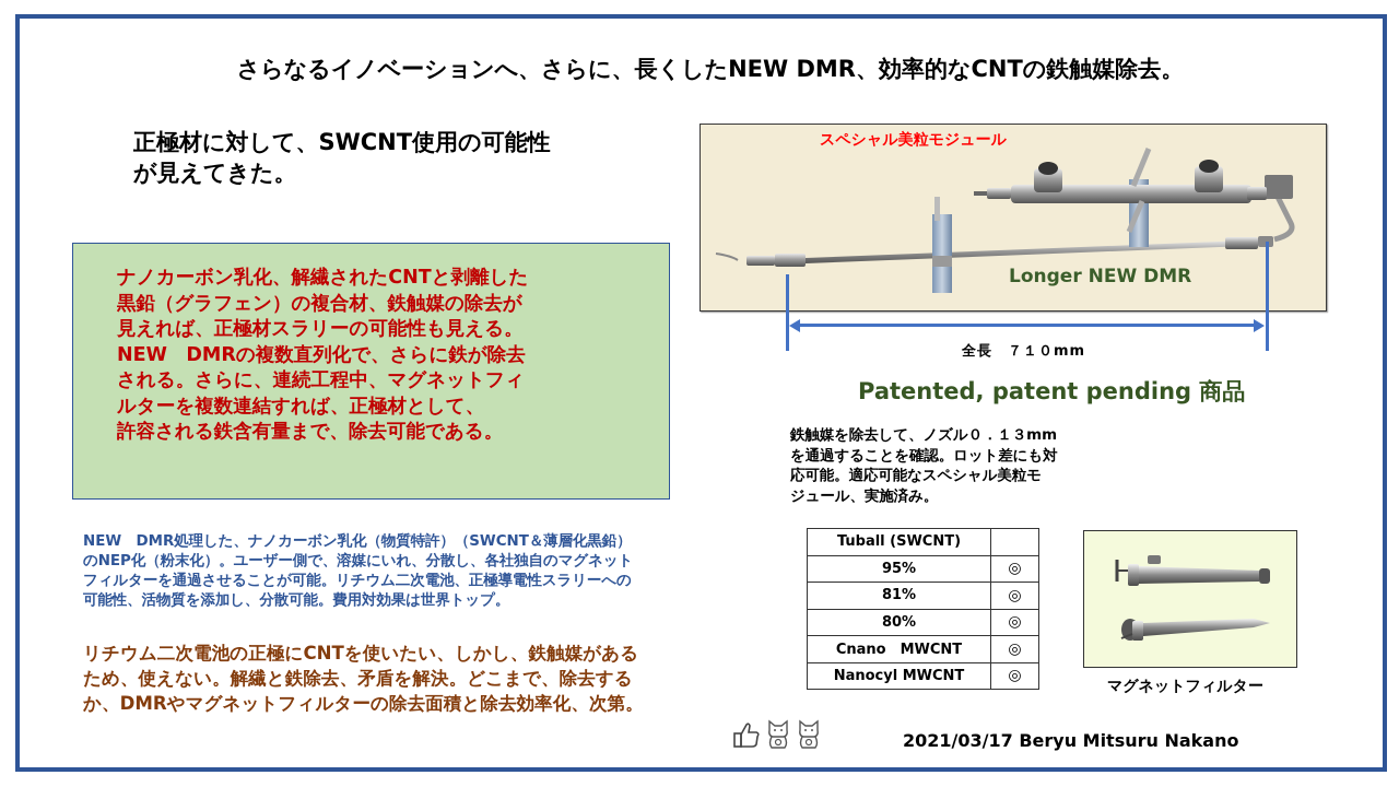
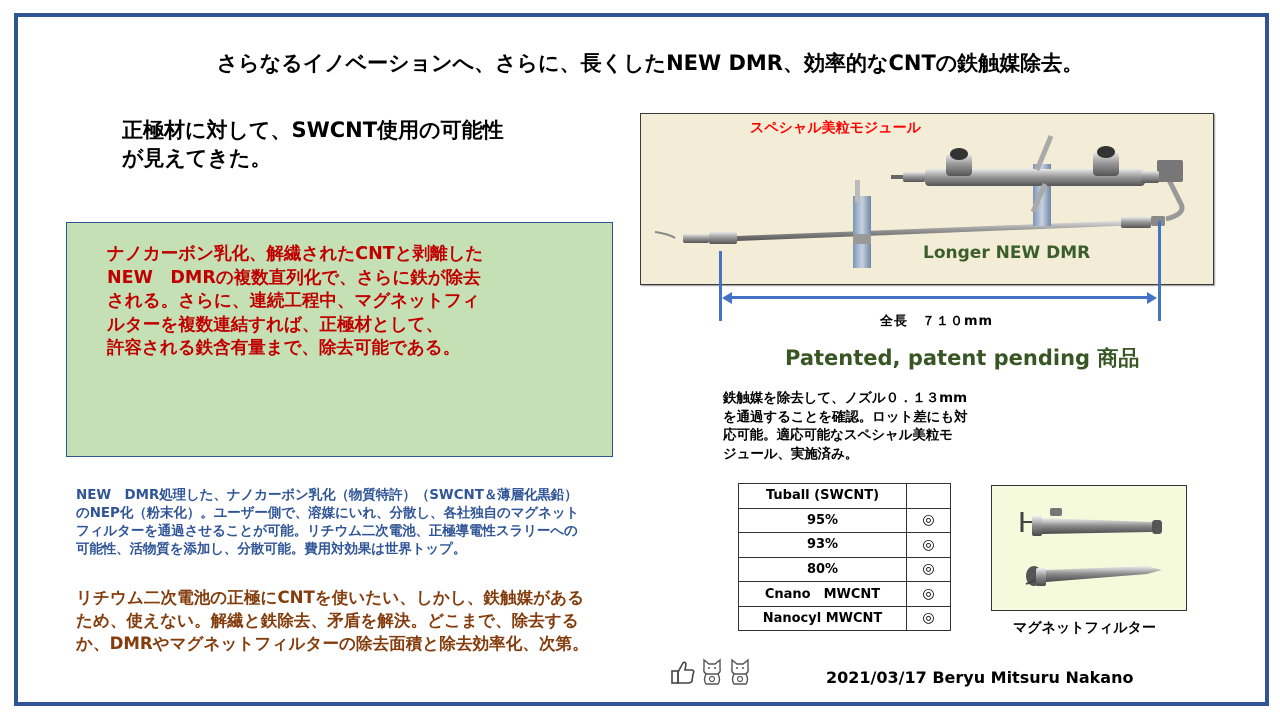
  さらなるイノベーションへ、さらに、長くしたNEW DMR、効率的なCNTの鉄触媒除去。
  正極材に対して、SWCNT使用の可能性
  が見えてきた。
  ナノカーボン乳化、解繊されたCNTと剥離した
- 黒鉛（グラフェン）の複合材、鉄触媒の除去が
- 見えれば、正極材スラリーの可能性も見える。
  NEW DMRの複数直列化で、さらに鉄が除去
  される。さらに、連続工程中、マグネットフィ
  ルターを複数連結すれば、正極材として、
  許容される鉄含有量まで、除去可能である。
  NEW DMR処理した、ナノカーボン乳化（物質特許）（SWCNT＆薄層化黒鉛）
  のNEP化（粉末化）。ユーザー側で、溶媒にいれ、分散し、各社独自のマグネット
  フィルターを通過させることが可能。リチウム二次電池、正極導電性スラリーへの
  可能性、活物質を添加し、分散可能。費用対効果は世界トップ。
  リチウム二次電池の正極にCNTを使いたい、しかし、鉄触媒がある
  ため、使えない。解繊と鉄除去、矛盾を解決。どこまで、除去する
  か、DMRやマグネットフィルターの除去面積と除去効率化、次第。
  スペシャル美粒モジュール
  Longer NEW DMR
  全長 ７１０mm
  Patented, patent pending 商品
  鉄触媒を除去して、ノズル０．１３mm
  を通過することを確認。ロット差にも対
  応可能。適応可能なスペシャル美粒モ
  ジュール、実施済み。
  Tuball (SWCNT)
  95%	◎
- 81%	◎
+ 93%	◎
  80%	◎
  Cnano MWCNT	◎
  Nanocyl MWCNT	◎
  マグネットフィルター
  2021/03/17 Beryu Mitsuru Nakano
